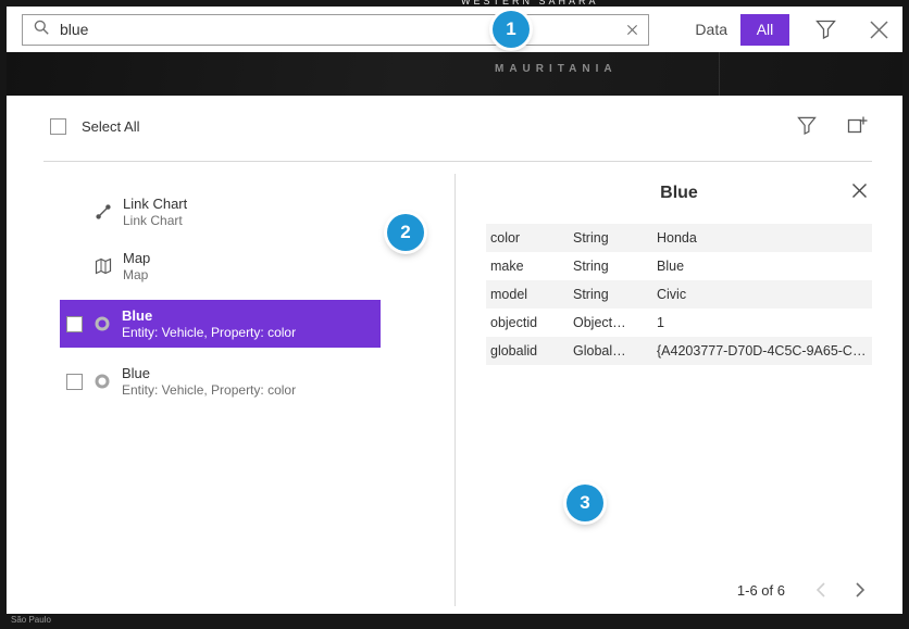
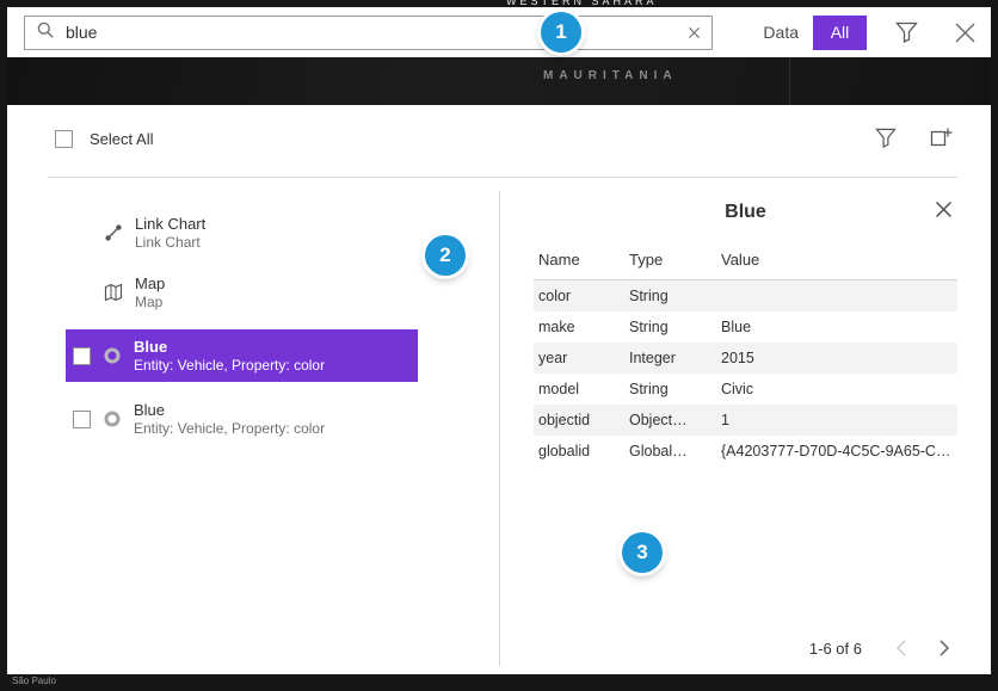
  WESTERN SAHARA
  MAURITANIA
  São Paulo
  blue
  Data
  All
  Select All
  Link Chart
  Link Chart
  Map
  Map
  Blue
  Entity: Vehicle, Property: color
  Blue
  Entity: Vehicle, Property: color
  Blue
+ Name
+ Type
+ Value
  color
  String
- Honda
  make
  String
  Blue
+ year
+ Integer
+ 2015
  model
  String
  Civic
  objectid
  Object…
  1
  globalid
  Global…
  {A4203777-D70D-4C5C-9A65-C…
  1-6 of 6
  1
  2
  3
